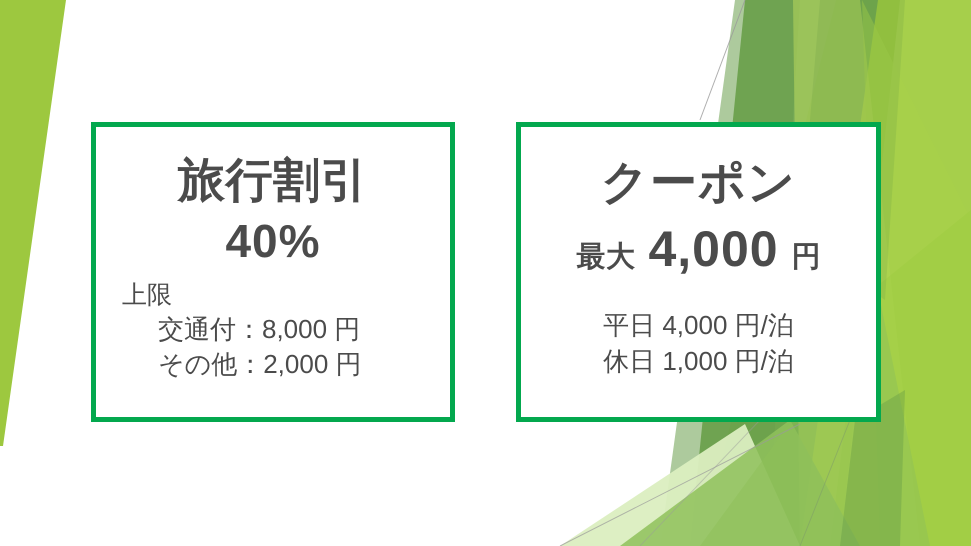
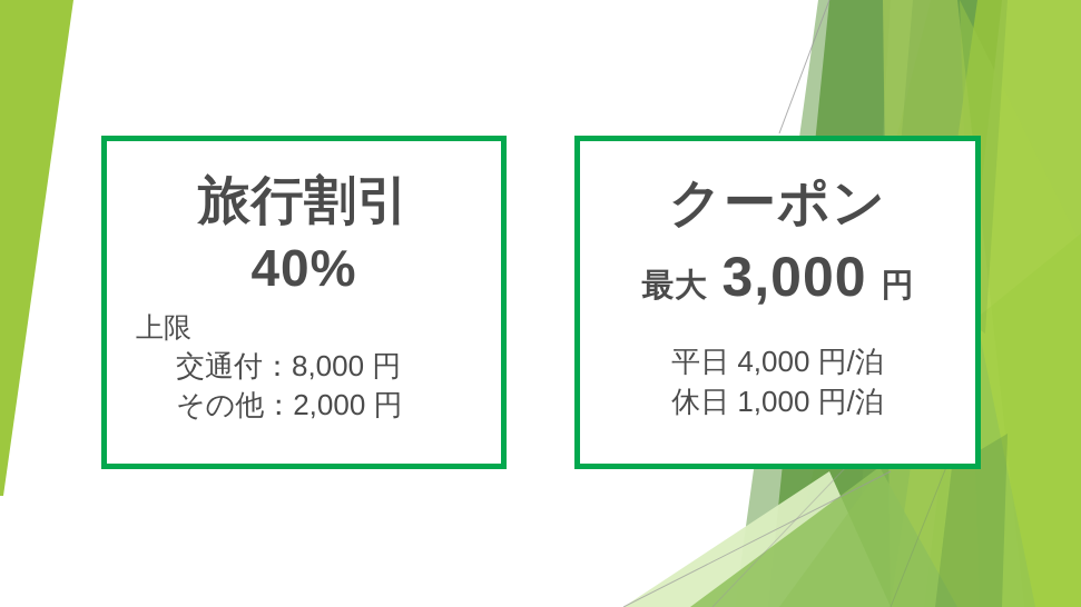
  旅行割引
  40%
  上限
  交通付：8,000 円
  その他：2,000 円
  クーポン
  最大
- 4,000
+ 3,000
  円
  平日 4,000 円/泊
  休日 1,000 円/泊
